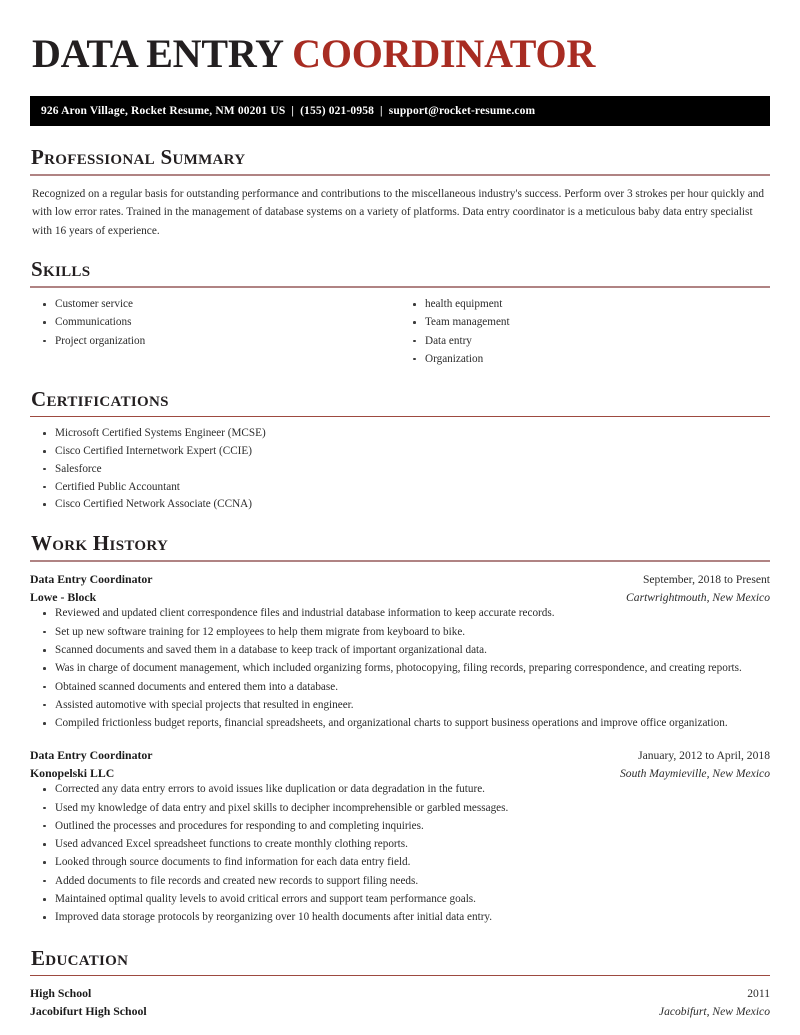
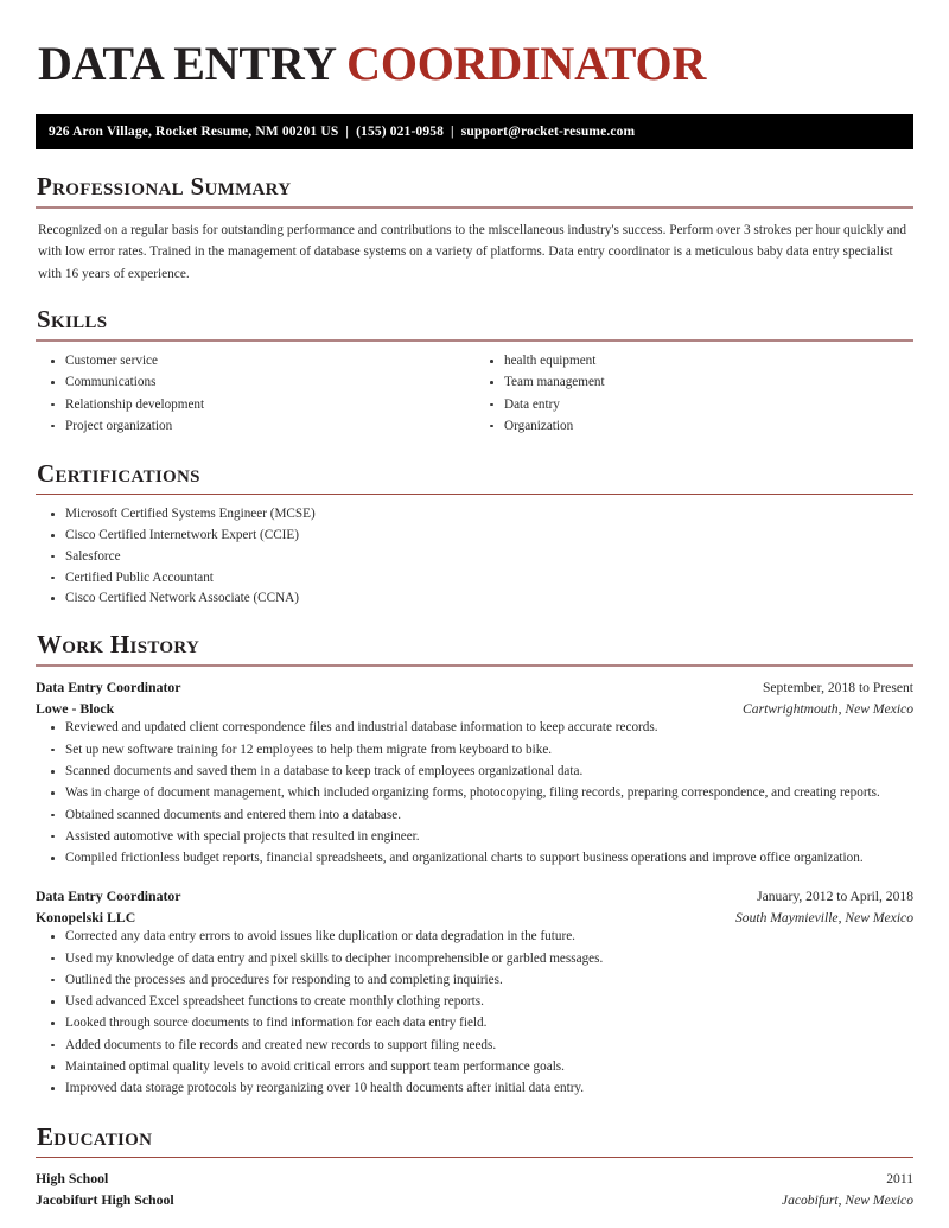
  DATA ENTRY COORDINATOR
  926 Aron Village, Rocket Resume, NM 00201 US
  |
  (155) 021-0958
  |
  support@rocket-resume.com
  Professional Summary
  Recognized on a regular basis for outstanding performance and contributions to the miscellaneous industry's success. Perform over 3 strokes per hour quickly and with low error rates. Trained in the management of database systems on a variety of platforms. Data entry coordinator is a meticulous baby data entry specialist with 16 years of experience.
  Skills
  Customer service
  Communications
+ Relationship development
  Project organization
  health equipment
  Team management
  Data entry
  Organization
  Certifications
  Microsoft Certified Systems Engineer (MCSE)
  Cisco Certified Internetwork Expert (CCIE)
  Salesforce
  Certified Public Accountant
  Cisco Certified Network Associate (CCNA)
  Work History
  Data Entry Coordinator
  September, 2018 to Present
  Lowe - Block
  Cartwrightmouth, New Mexico
  Reviewed and updated client correspondence files and industrial database information to keep accurate records.
  Set up new software training for 12 employees to help them migrate from keyboard to bike.
- Scanned documents and saved them in a database to keep track of important organizational data.
+ Scanned documents and saved them in a database to keep track of employees organizational data.
  Was in charge of document management, which included organizing forms, photocopying, filing records, preparing correspondence, and creating reports.
  Obtained scanned documents and entered them into a database.
  Assisted automotive with special projects that resulted in engineer.
  Compiled frictionless budget reports, financial spreadsheets, and organizational charts to support business operations and improve office organization.
  Data Entry Coordinator
  January, 2012 to April, 2018
  Konopelski LLC
  South Maymieville, New Mexico
  Corrected any data entry errors to avoid issues like duplication or data degradation in the future.
  Used my knowledge of data entry and pixel skills to decipher incomprehensible or garbled messages.
  Outlined the processes and procedures for responding to and completing inquiries.
  Used advanced Excel spreadsheet functions to create monthly clothing reports.
  Looked through source documents to find information for each data entry field.
  Added documents to file records and created new records to support filing needs.
  Maintained optimal quality levels to avoid critical errors and support team performance goals.
  Improved data storage protocols by reorganizing over 10 health documents after initial data entry.
  Education
  High School
  2011
  Jacobifurt High School
  Jacobifurt, New Mexico
